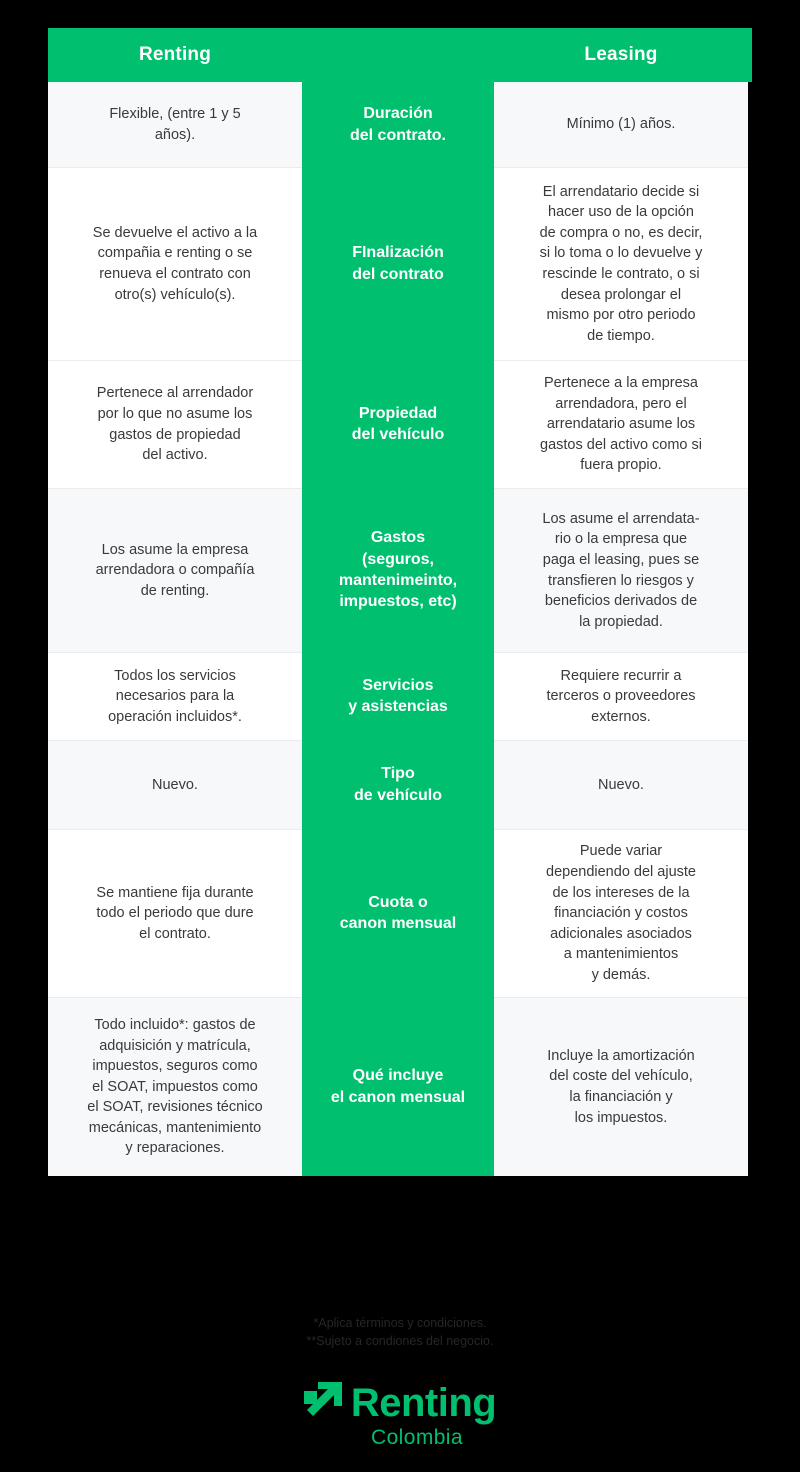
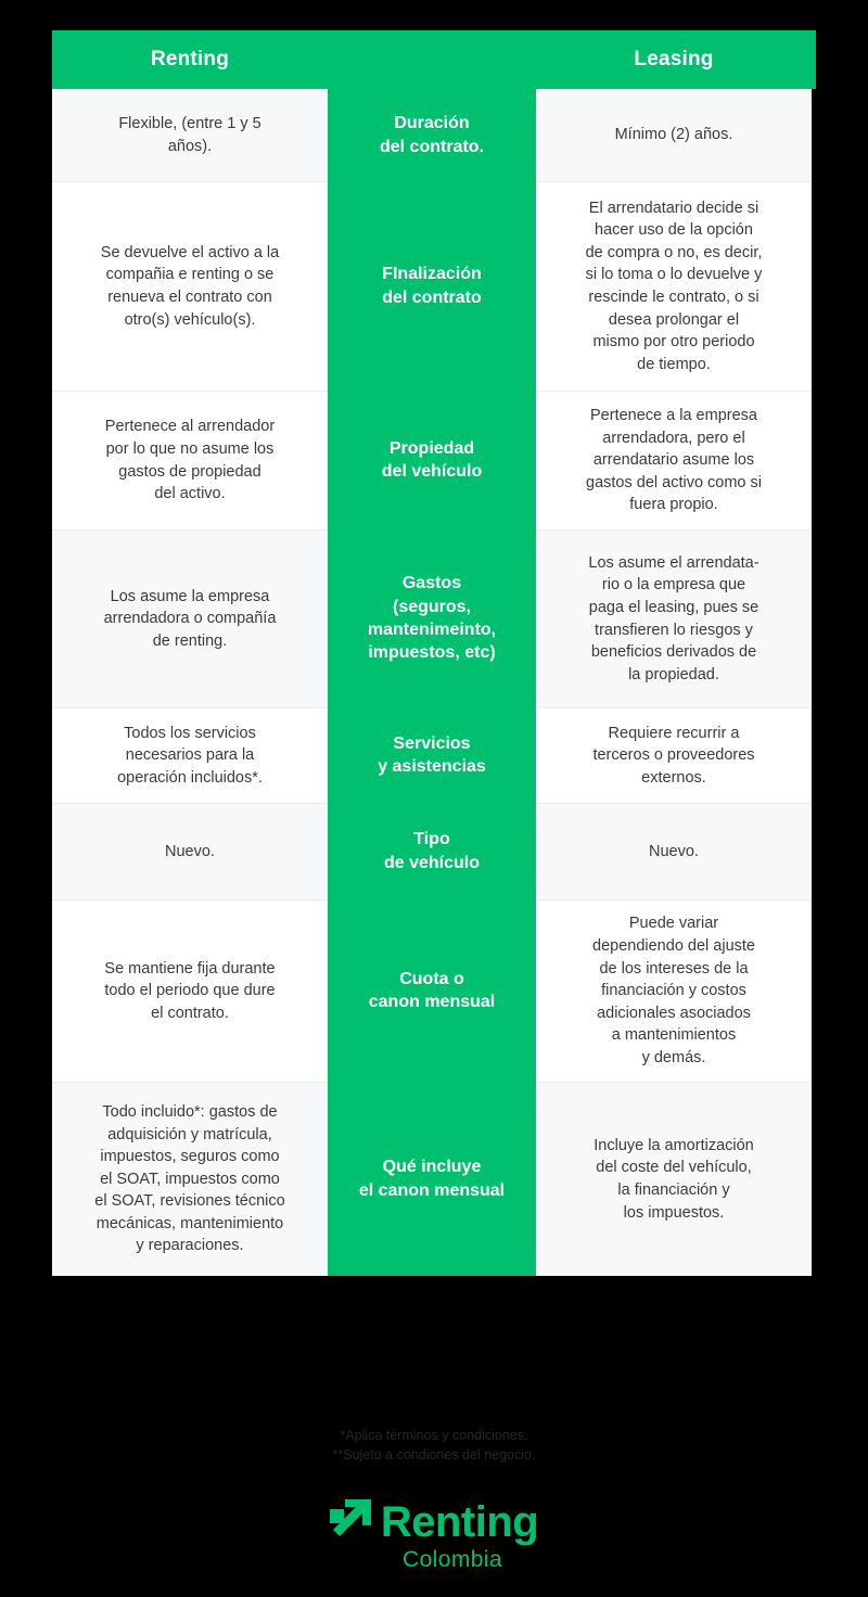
  Renting
  Leasing
  Flexible, (entre 1 y 5
  años).
  Duración
  del contrato.
- Mínimo (1) años.
+ Mínimo (2) años.
  Se devuelve el activo a la
  compañia e renting o se
  renueva el contrato con
  otro(s) vehículo(s).
  FInalización
  del contrato
  El arrendatario decide si
  hacer uso de la opción
  de compra o no, es decir,
  si lo toma o lo devuelve y
  rescinde le contrato, o si
  desea prolongar el
  mismo por otro periodo
  de tiempo.
  Pertenece al arrendador
  por lo que no asume los
  gastos de propiedad
  del activo.
  Propiedad
  del vehículo
  Pertenece a la empresa
  arrendadora, pero el
  arrendatario asume los
  gastos del activo como si
  fuera propio.
  Los asume la empresa
  arrendadora o compañía
  de renting.
  Gastos
  (seguros,
  mantenimeinto,
  impuestos, etc)
  Los asume el arrendata-
  rio o la empresa que
  paga el leasing, pues se
  transfieren lo riesgos y
  beneficios derivados de
  la propiedad.
  Todos los servicios
  necesarios para la
  operación incluidos*.
  Servicios
  y asistencias
  Requiere recurrir a
  terceros o proveedores
  externos.
  Nuevo.
  Tipo
  de vehículo
  Nuevo.
  Se mantiene fija durante
  todo el periodo que dure
  el contrato.
  Cuota o
  canon mensual
  Puede variar
  dependiendo del ajuste
  de los intereses de la
  financiación y costos
  adicionales asociados
  a mantenimientos
  y demás.
  Todo incluido*: gastos de
  adquisición y matrícula,
  impuestos, seguros como
  el SOAT, impuestos como
  el SOAT, revisiones técnico
  mecánicas, mantenimiento
  y reparaciones.
  Qué incluye
  el canon mensual
  Incluye la amortización
  del coste del vehículo,
  la financiación y
  los impuestos.
  *Aplica términos y condiciones.
  **Sujeto a condiones del negocio.
  Renting
  Colombia
